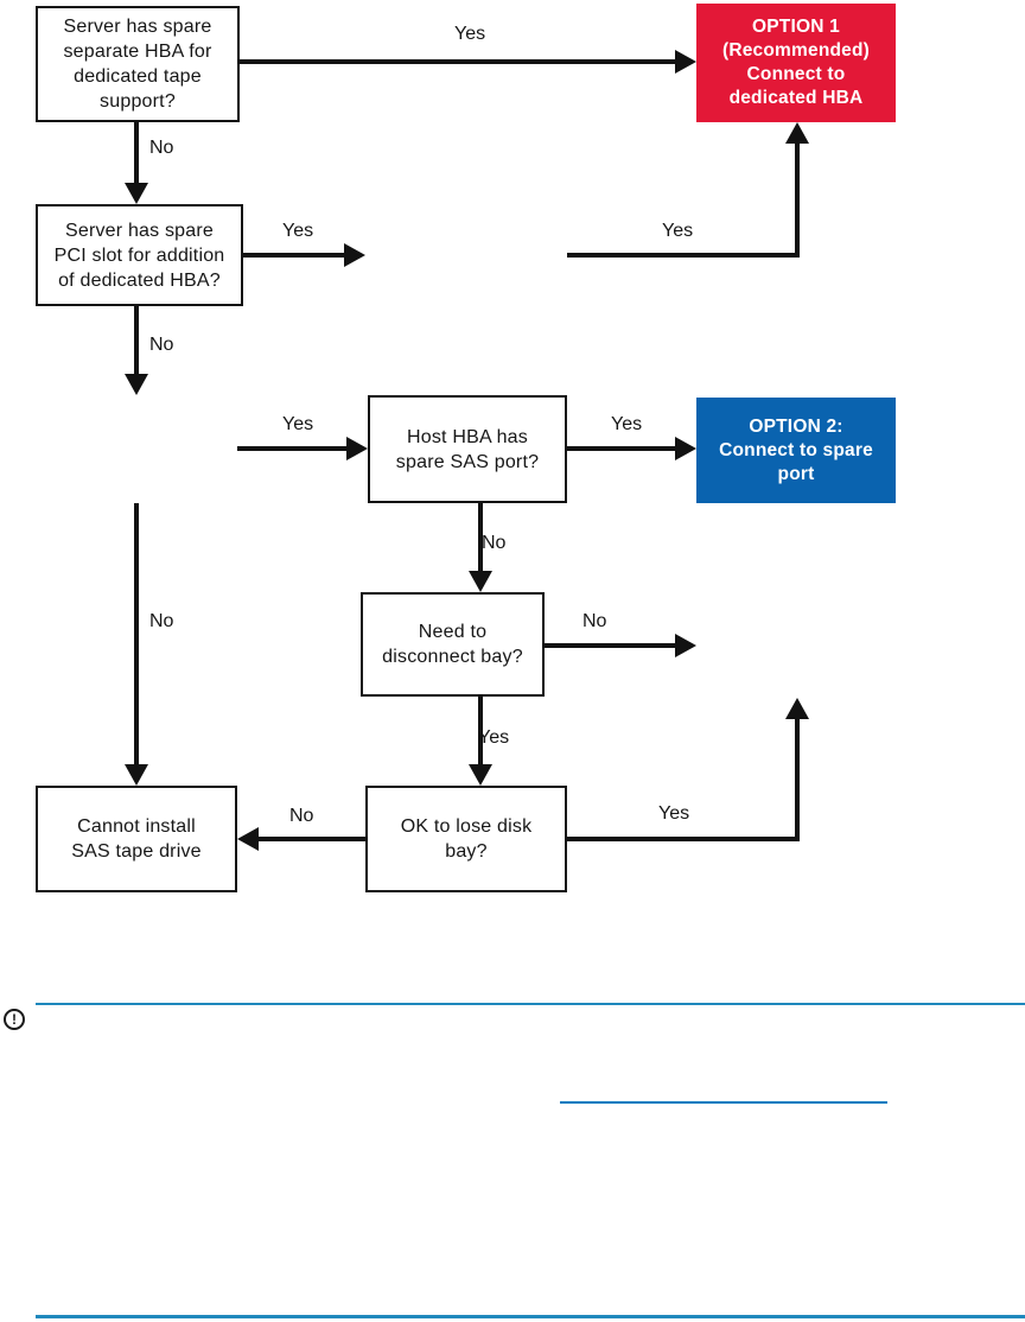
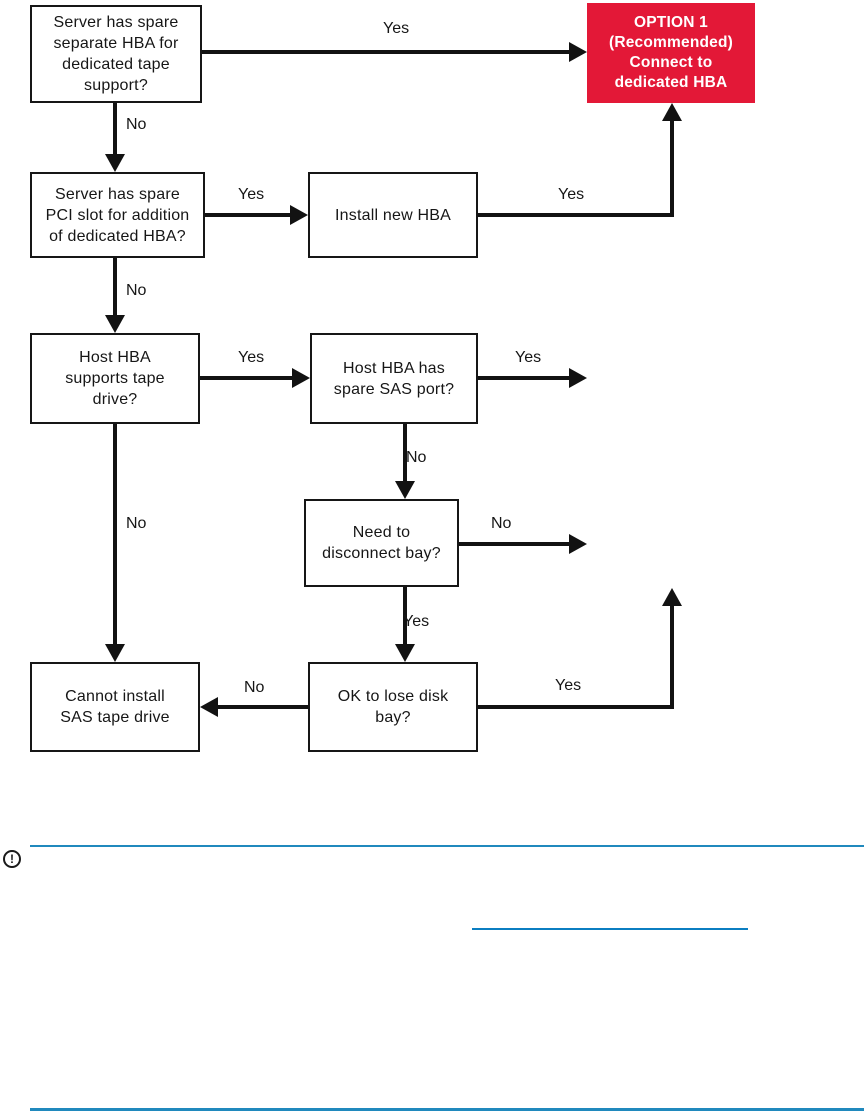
  Server has spare
  separate HBA for
  dedicated tape
  support?
  Server has spare
  PCI slot for addition
  of dedicated HBA?
+ Install new HBA
+ Host HBA
+ supports tape
+ drive?
  Host HBA has
  spare SAS port?
  Need to
  disconnect bay?
  OK to lose disk
  bay?
  Cannot install
  SAS tape drive
  OPTION 1
  (Recommended)
  Connect to
  dedicated HBA
- OPTION 2:
- Connect to spare
- port
  Yes
  No
  Yes
  Yes
  No
  Yes
  Yes
  No
  No
  Yes
  No
  No
  Yes
  !
